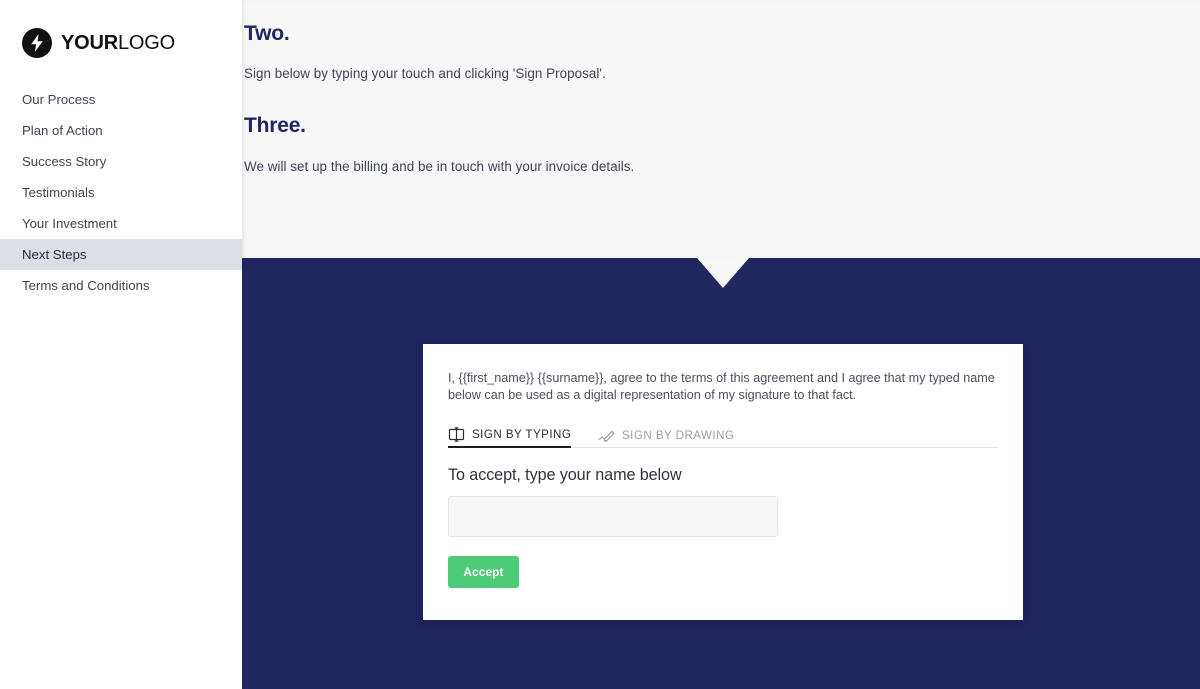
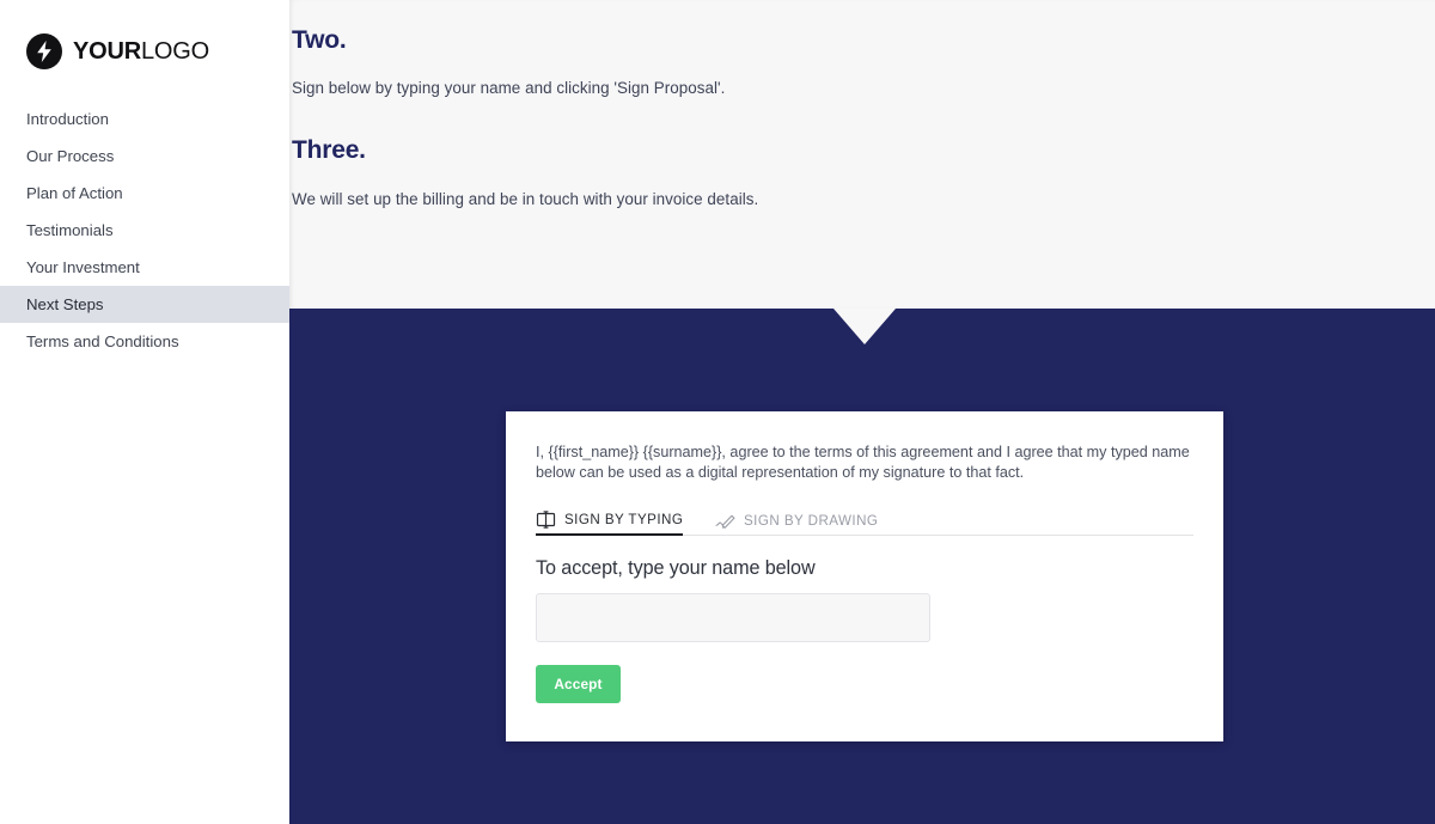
  YOURLOGO
+ Introduction
  Our Process
  Plan of Action
- Success Story
  Testimonials
  Your Investment
  Next Steps
  Terms and Conditions
  Two.
- Sign below by typing your touch and clicking 'Sign Proposal'.
+ Sign below by typing your name and clicking 'Sign Proposal'.
  Three.
  We will set up the billing and be in touch with your invoice details.
  I, {{first_name}} {{surname}}, agree to the terms of this agreement and I agree that my typed name below can be used as a digital representation of my signature to that fact.
  SIGN BY TYPING
  SIGN BY DRAWING
  To accept, type your name below
  Accept
